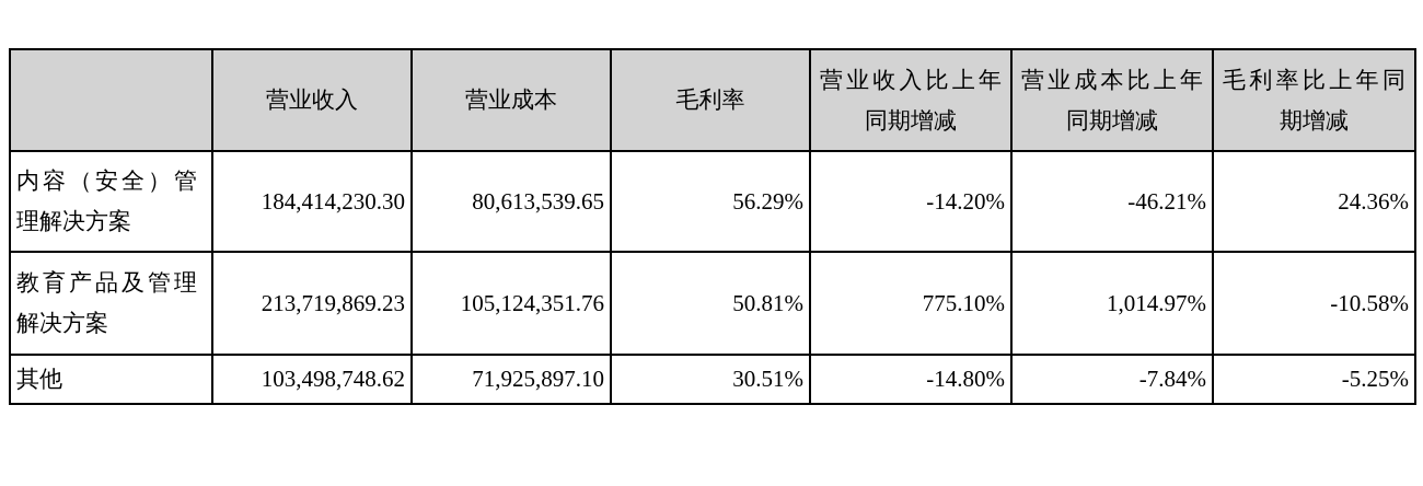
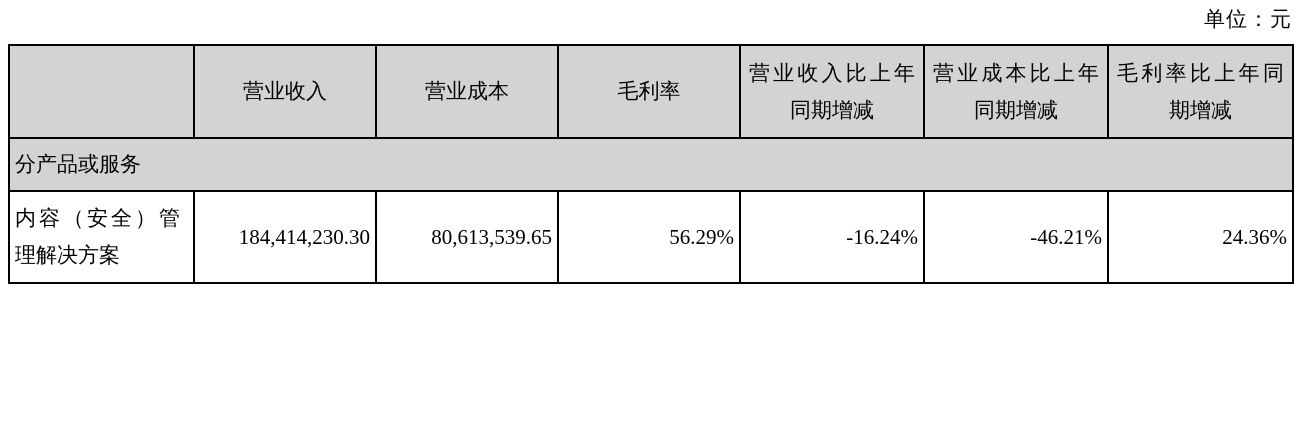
+ 单位：元
  	营业收入	营业成本	毛利率	营业收入比上年同期增减	营业成本比上年同期增减	毛利率比上年同期增减
+ 分产品或服务
- 内容（安全）管理解决方案	184,414,230.30	80,613,539.65	56.29%	-14.20%	-46.21%	24.36%
+ 内容（安全）管理解决方案	184,414,230.30	80,613,539.65	56.29%	-16.24%	-46.21%	24.36%
- 教育产品及管理解决方案	213,719,869.23	105,124,351.76	50.81%	775.10%	1,014.97%	-10.58%
- 其他	103,498,748.62	71,925,897.10	30.51%	-14.80%	-7.84%	-5.25%
